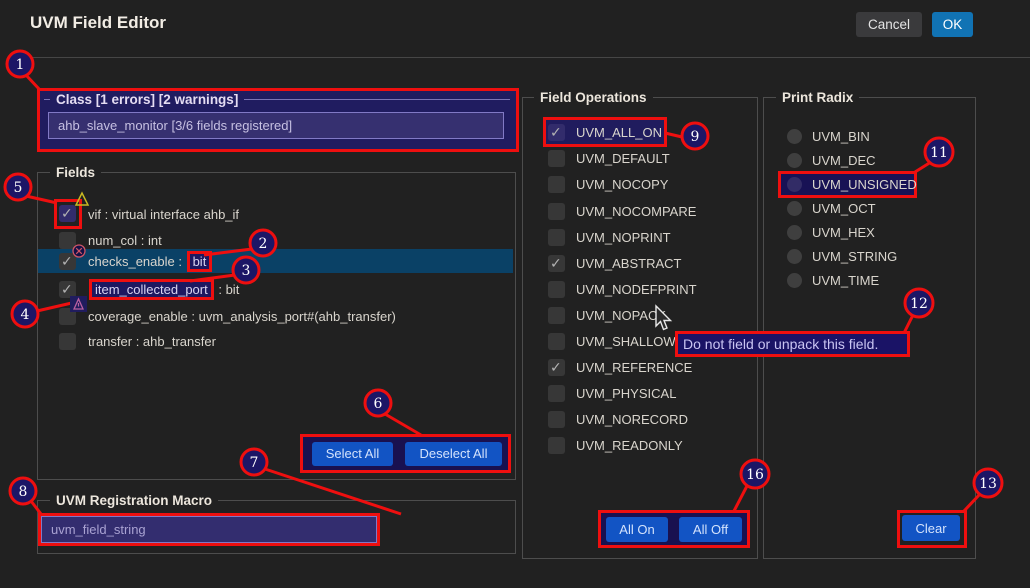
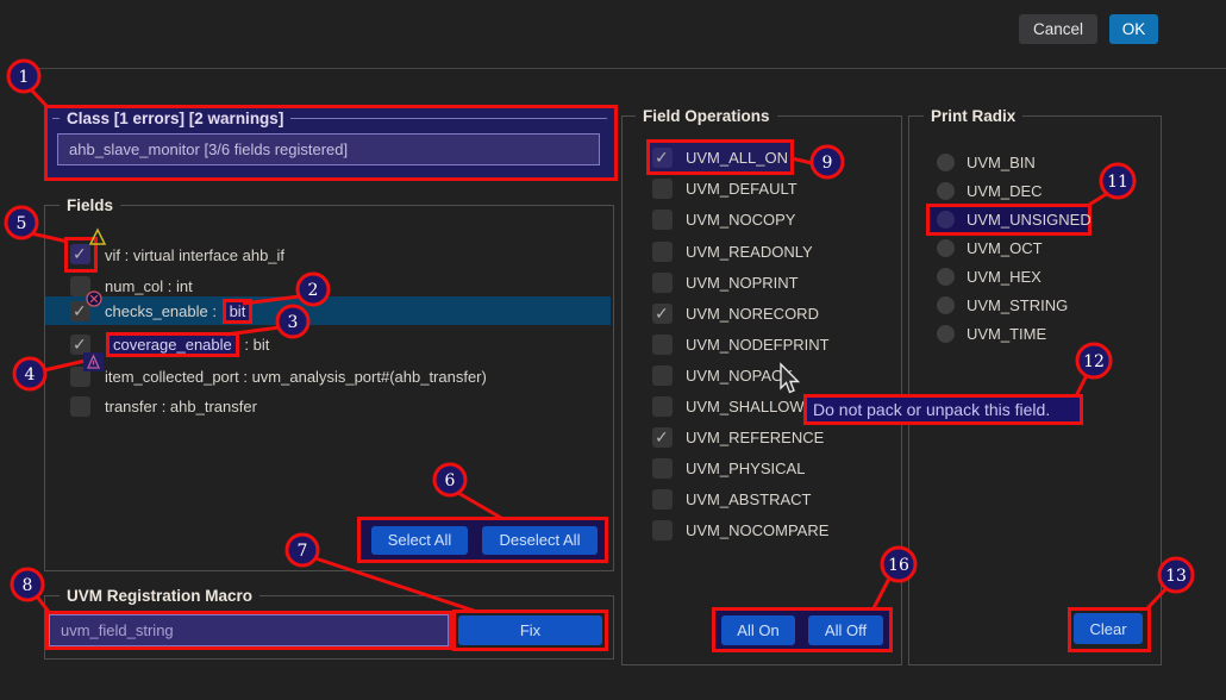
- UVM Field Editor
  Cancel
  OK
  Class [1 errors] [2 warnings]
  ahb_slave_monitor [3/6 fields registered]
  Fields
  vif
  :
  virtual interface ahb_if
  num_col
  :
  int
  checks_enable
  :
  bit
- item_collected_port
+ coverage_enable
  :
  bit
- coverage_enable
+ item_collected_port
  :
  uvm_analysis_port#(ahb_transfer)
  transfer
  :
  ahb_transfer
  Select All
  Deselect All
  UVM Registration Macro
  uvm_field_string
+ Fix
  Field Operations
  UVM_ALL_ON
  UVM_DEFAULT
  UVM_NOCOPY
- UVM_NOCOMPARE
+ UVM_READONLY
  UVM_NOPRINT
- UVM_ABSTRACT
+ UVM_NORECORD
  UVM_NODEFPRINT
  UVM_NOPAC
  UVM_SHALLOW
  UVM_REFERENCE
  UVM_PHYSICAL
- UVM_NORECORD
+ UVM_ABSTRACT
- UVM_READONLY
+ UVM_NOCOMPARE
  All On
  All Off
  Print Radix
  UVM_BIN
  UVM_DEC
  UVM_UNSIGNED
  UVM_OCT
  UVM_HEX
  UVM_STRING
  UVM_TIME
  Clear
- Do not field or unpack this field.
+ Do not pack or unpack this field.
  1
  2
  3
  4
  5
  6
  7
  8
  9
  16
  11
  12
  13
